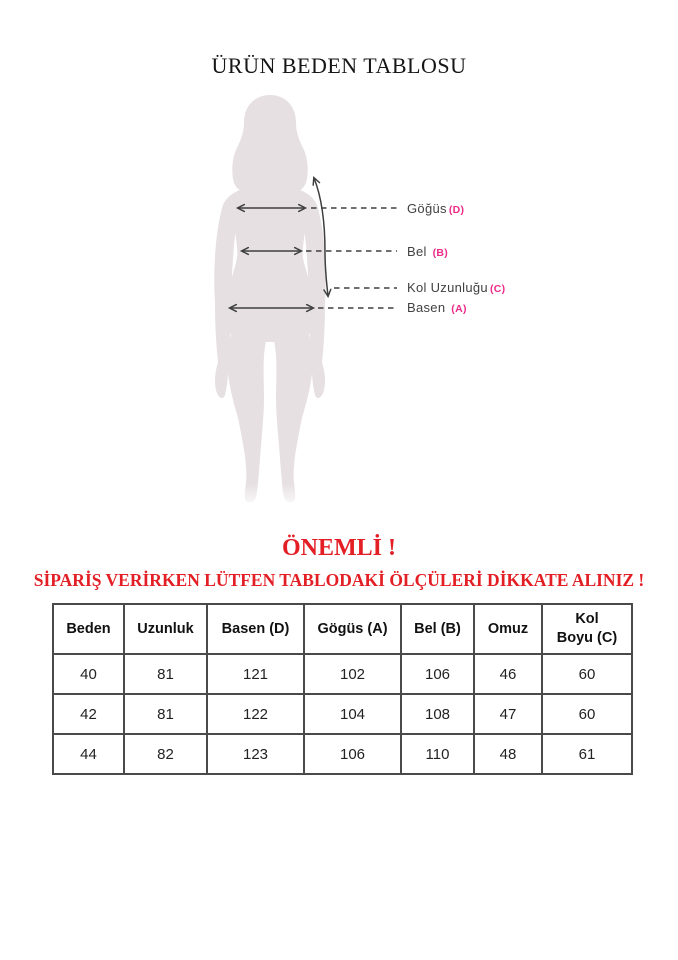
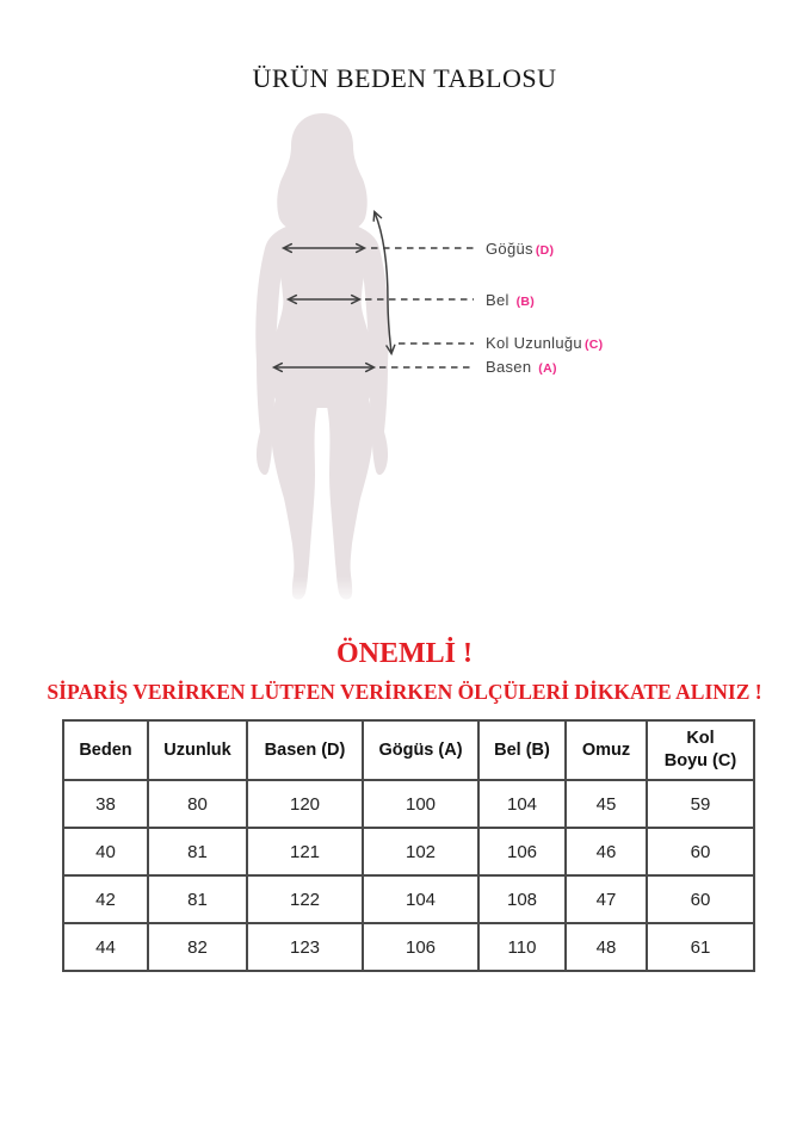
  ÜRÜN BEDEN TABLOSU
  Göğüs (D)
  Bel (B)
  Kol Uzunluğu (C)
  Basen (A)
  ÖNEMLİ !
- SİPARİŞ VERİRKEN LÜTFEN TABLODAKİ ÖLÇÜLERİ DİKKATE ALINIZ !
+ SİPARİŞ VERİRKEN LÜTFEN VERİRKEN ÖLÇÜLERİ DİKKATE ALINIZ !
  Beden	Uzunluk	Basen (D)	Gögüs (A)	Bel (B)	Omuz	Kol Boyu (C)
+ 38	80	120	100	104	45	59
  40	81	121	102	106	46	60
  42	81	122	104	108	47	60
  44	82	123	106	110	48	61
